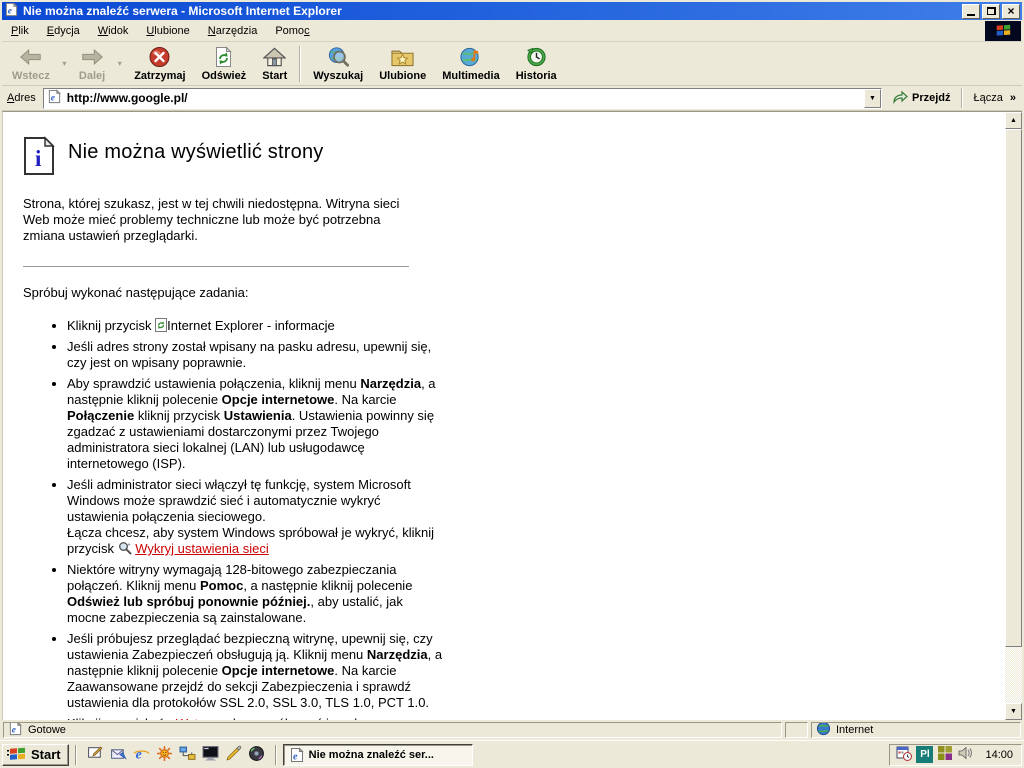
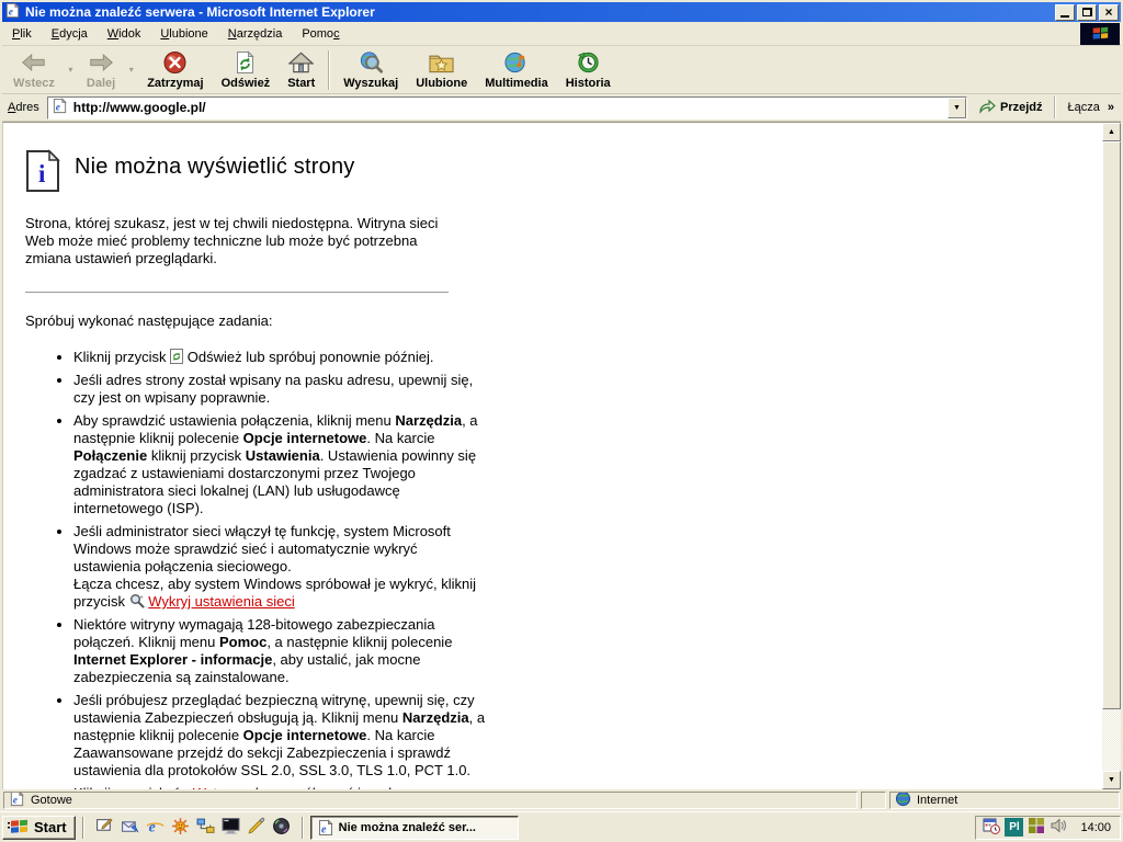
  e
  Nie można znaleźć serwera - Microsoft Internet Explorer
  ×
  Plik
  Edycja
  Widok
  Ulubione
  Narzędzia
  Pomoc
  Wstecz
  ▾
  Dalej
  ▾
  Zatrzymaj
  Odśwież
  Start
  Wyszukaj
  Ulubione
  Multimedia
  Historia
  Adres
  e
  http://www.google.pl/
  Przejdź
  Łącza
  »
  i
  Nie można wyświetlić strony
  Strona, której szukasz, jest w tej chwili niedostępna. Witryna sieci Web może mieć problemy techniczne lub może być potrzebna zmiana ustawień przeglądarki.
  Spróbuj wykonać następujące zadania:
- Kliknij przycisk Internet Explorer - informacje
+ Kliknij przycisk Odśwież lub spróbuj ponownie później.
  Jeśli adres strony został wpisany na pasku adresu, upewnij się, czy jest on wpisany poprawnie.
  Aby sprawdzić ustawienia połączenia, kliknij menu Narzędzia, a następnie kliknij polecenie Opcje internetowe. Na karcie Połączenie kliknij przycisk Ustawienia. Ustawienia powinny się zgadzać z ustawieniami dostarczonymi przez Twojego administratora sieci lokalnej (LAN) lub usługodawcę internetowego (ISP).
  Jeśli administrator sieci włączył tę funkcję, system Microsoft Windows może sprawdzić sieć i automatycznie wykryć ustawienia połączenia sieciowego.
  Łącza chcesz, aby system Windows spróbował je wykryć, kliknij przycisk Wykryj ustawienia sieci
- Niektóre witryny wymagają 128-bitowego zabezpieczania połączeń. Kliknij menu Pomoc, a następnie kliknij polecenie Odśwież lub spróbuj ponownie później., aby ustalić, jak mocne zabezpieczenia są zainstalowane.
+ Niektóre witryny wymagają 128-bitowego zabezpieczania połączeń. Kliknij menu Pomoc, a następnie kliknij polecenie Internet Explorer - informacje, aby ustalić, jak mocne zabezpieczenia są zainstalowane.
  Jeśli próbujesz przeglądać bezpieczną witrynę, upewnij się, czy ustawienia Zabezpieczeń obsługują ją. Kliknij menu Narzędzia, a następnie kliknij polecenie Opcje internetowe. Na karcie Zaawansowane przejdź do sekcji Zabezpieczenia i sprawdź ustawienia dla protokołów SSL 2.0, SSL 3.0, TLS 1.0, PCT 1.0.
  e
  Gotowe
  Internet
  Start
  e
  e
  Nie można znaleźć ser...
  Pl
  14:00
